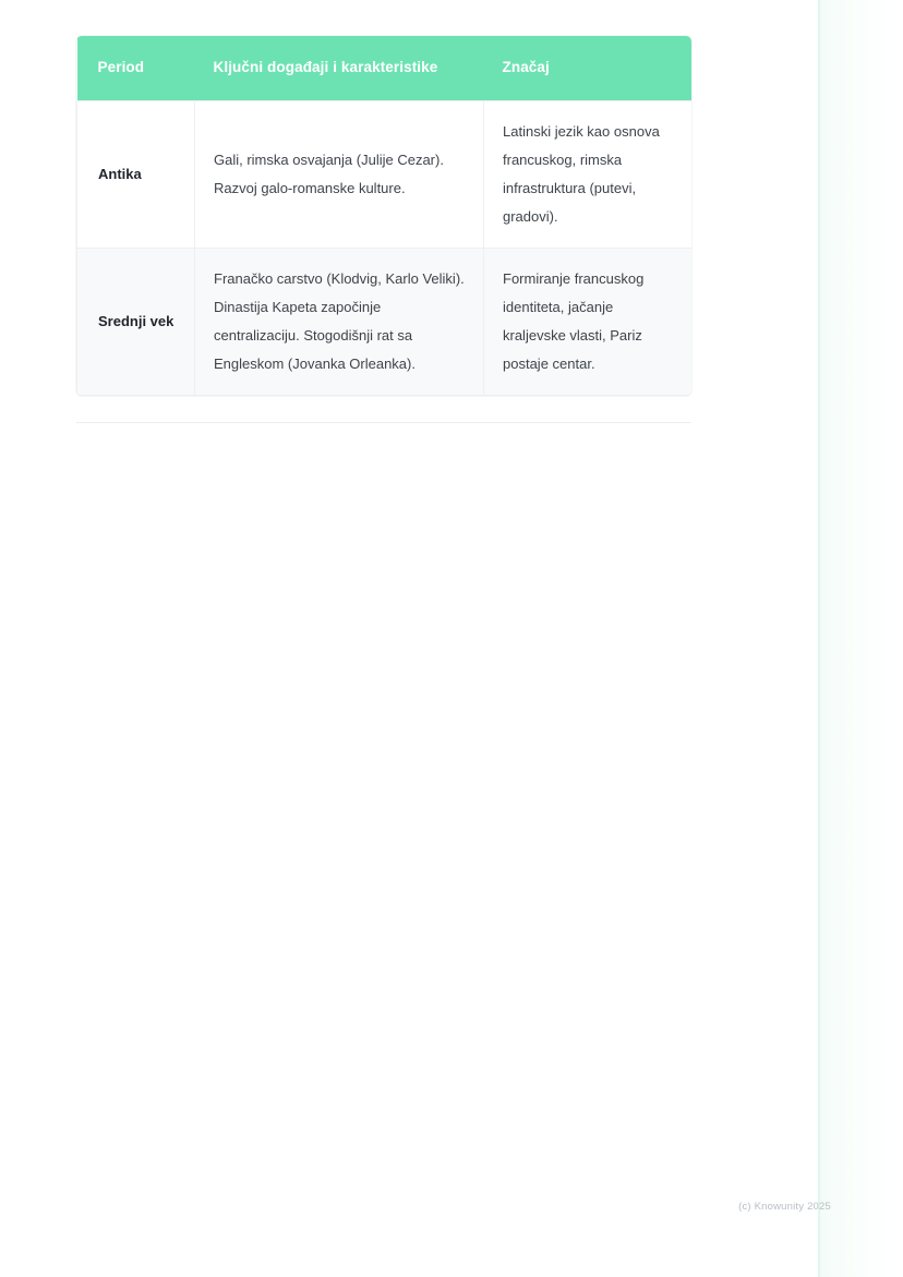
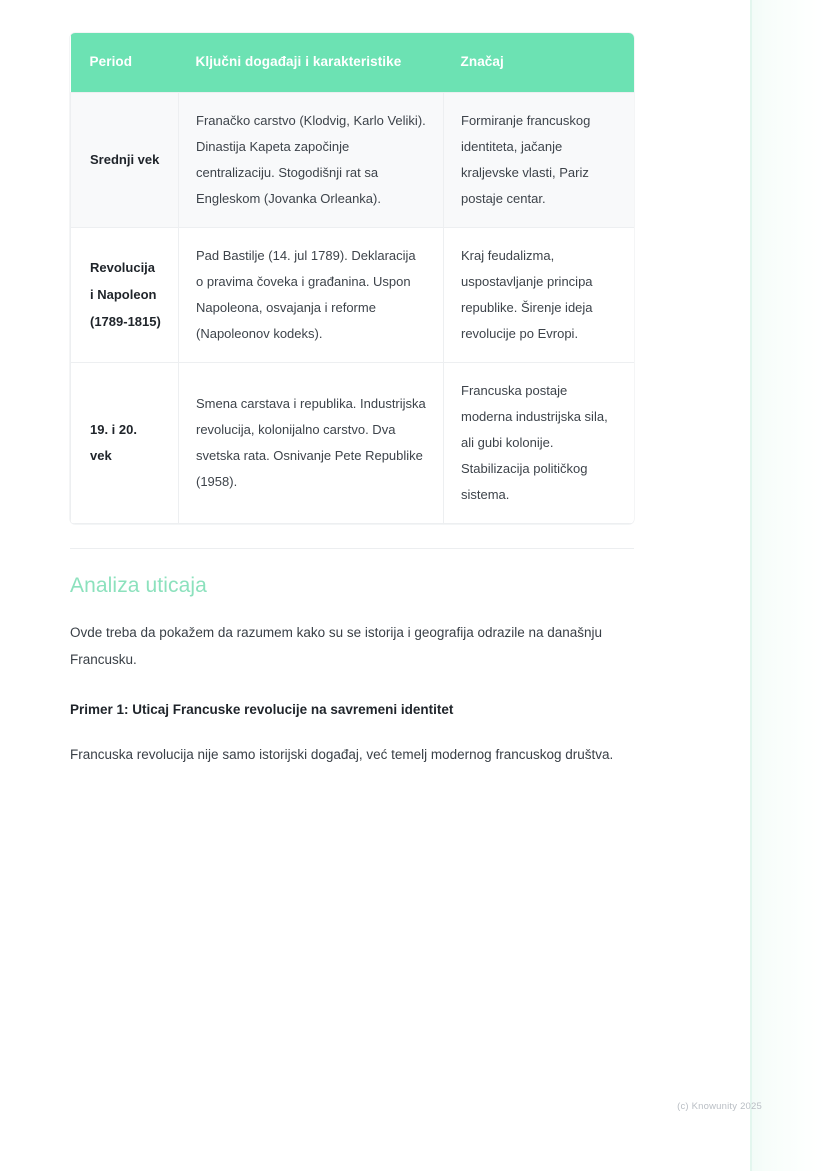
  Period	Ključni događaji i karakteristike	Značaj
- Antika	Gali, rimska osvajanja (Julije Cezar). Razvoj galo-romanske kulture.	Latinski jezik kao osnova francuskog, rimska infrastruktura (putevi, gradovi).
  Srednji vek	Franačko carstvo (Klodvig, Karlo Veliki). Dinastija Kapeta započinje centralizaciju. Stogodišnji rat sa Engleskom (Jovanka Orleanka).	Formiranje francuskog identiteta, jačanje kraljevske vlasti, Pariz postaje centar.
+ Revolucija i Napoleon (1789-1815)	Pad Bastilje (14. jul 1789). Deklaracija o pravima čoveka i građanina. Uspon Napoleona, osvajanja i reforme (Napoleonov kodeks).	Kraj feudalizma, uspostavljanje principa republike. Širenje ideja revolucije po Evropi.
+ 19. i 20. vek	Smena carstava i republika. Industrijska revolucija, kolonijalno carstvo. Dva svetska rata. Osnivanje Pete Republike (1958).	Francuska postaje moderna industrijska sila, ali gubi kolonije. Stabilizacija političkog sistema.
+ Analiza uticaja
+ Ovde treba da pokažem da razumem kako su se istorija i geografija odrazile na današnju Francusku.
+ Primer 1: Uticaj Francuske revolucije na savremeni identitet
+ Francuska revolucija nije samo istorijski događaj, već temelj modernog francuskog društva.
  (c) Knowunity 2025
